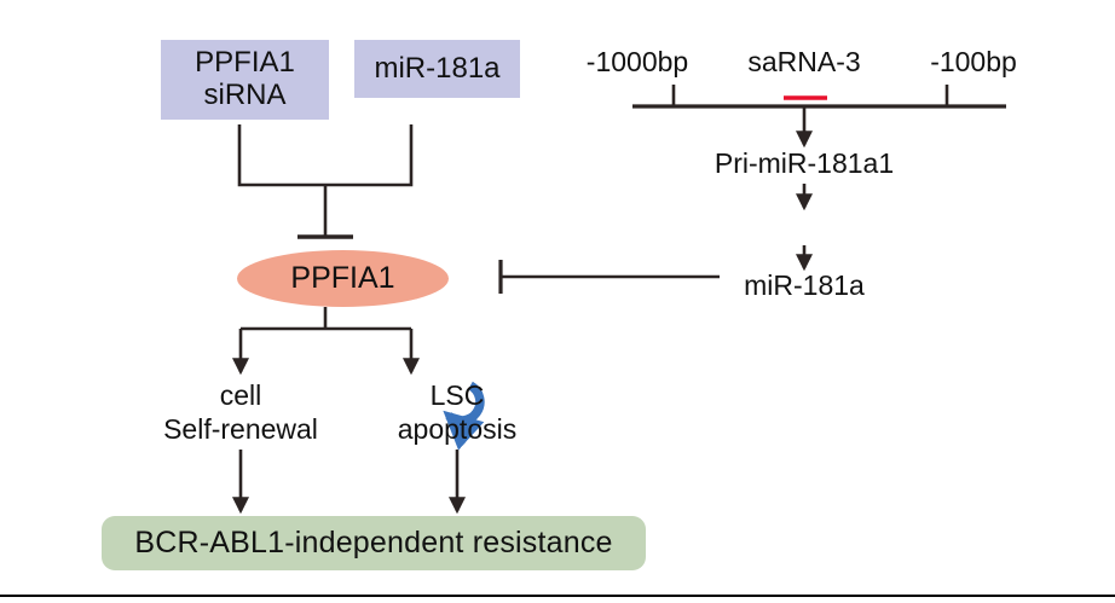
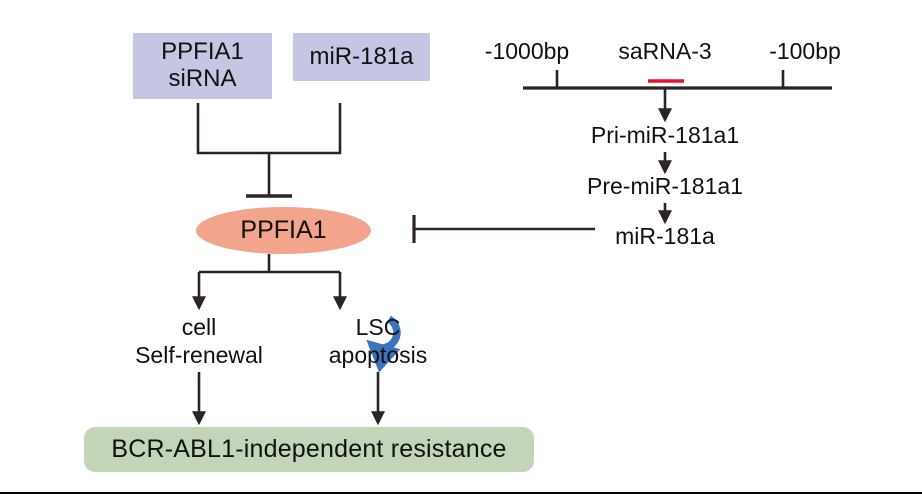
  PPFIA1
  siRNA
  miR-181a
  PPFIA1
  -1000bp
  saRNA-3
  -100bp
  Pri-miR-181a1
+ Pre-miR-181a1
  miR-181a
  cell
  Self-renewal
  LSC
  apoptosis
  BCR-ABL1-independent resistance
